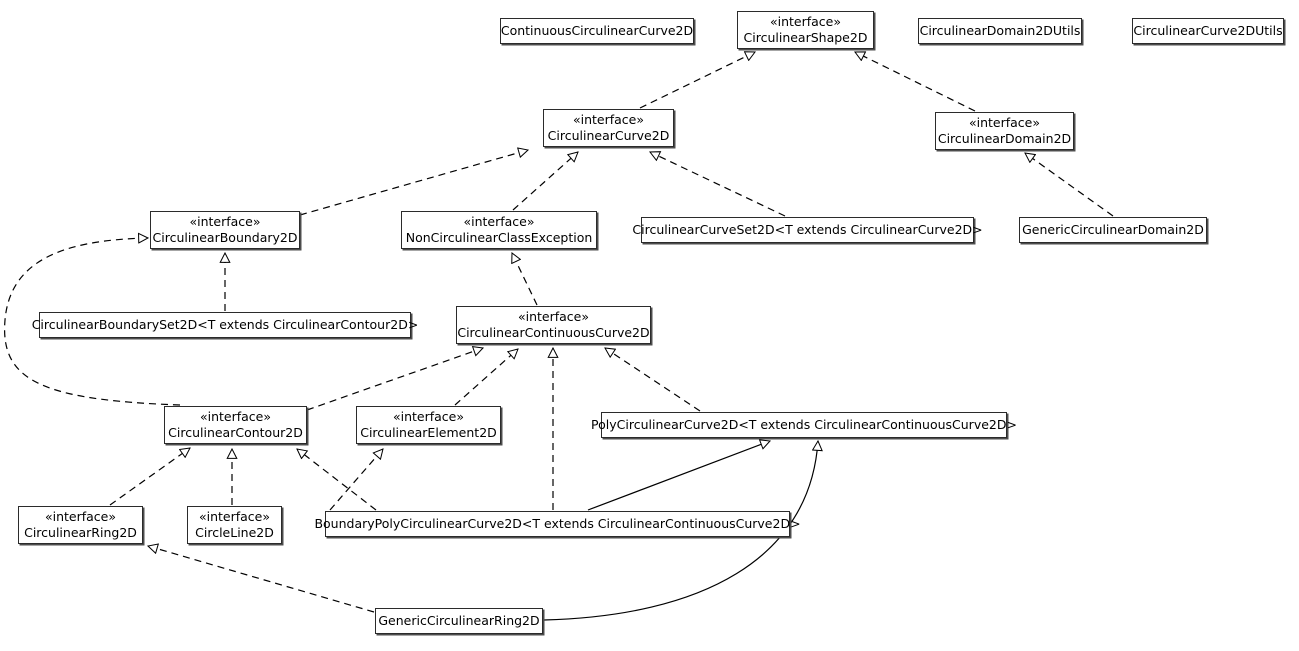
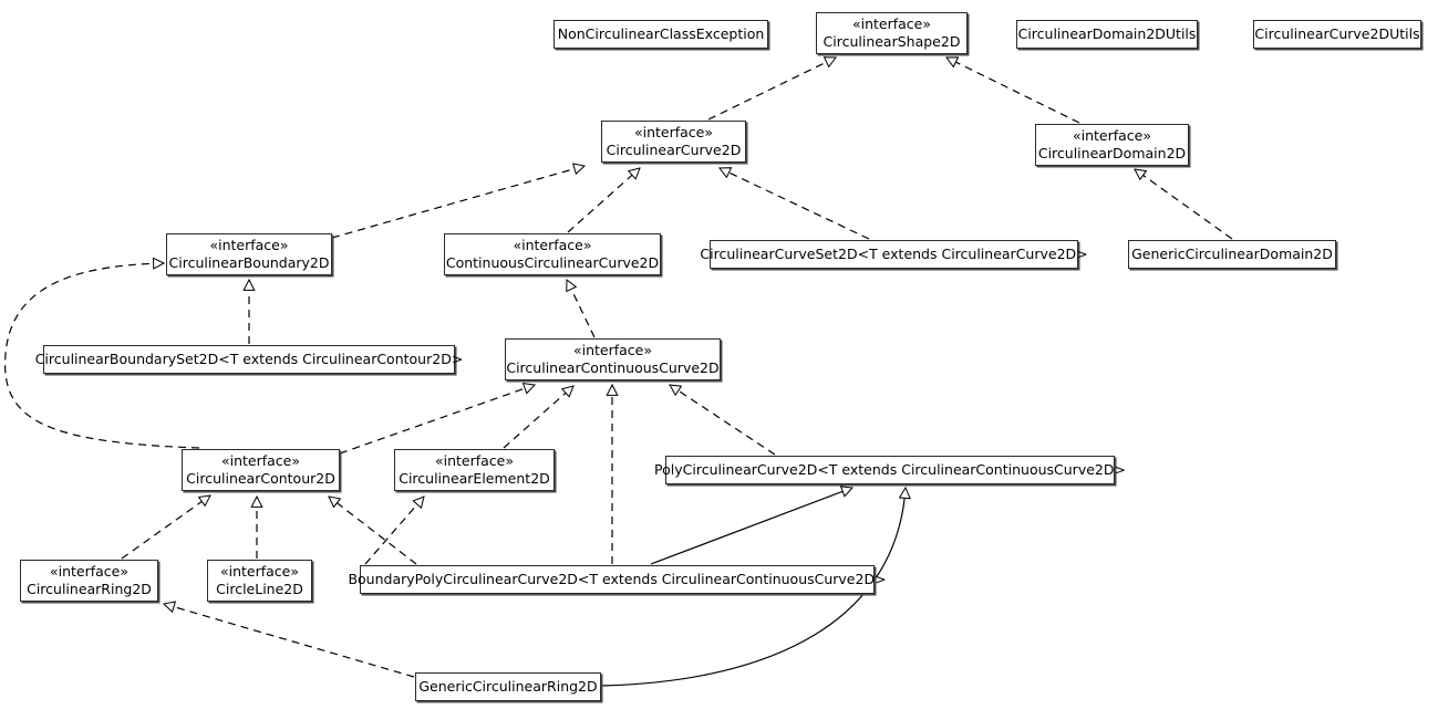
- ContinuousCirculinearCurve2D
+ NonCirculinearClassException
  «interface»
  CirculinearShape2D
  CirculinearDomain2DUtils
  CirculinearCurve2DUtils
  «interface»
  CirculinearCurve2D
  «interface»
  CirculinearDomain2D
  «interface»
  CirculinearBoundary2D
  «interface»
- NonCirculinearClassException
+ ContinuousCirculinearCurve2D
  CirculinearCurveSet2D<T extends CirculinearCurve2D>
  GenericCirculinearDomain2D
  CirculinearBoundarySet2D<T extends CirculinearContour2D>
  «interface»
  CirculinearContinuousCurve2D
  «interface»
  CirculinearContour2D
  «interface»
  CirculinearElement2D
  PolyCirculinearCurve2D<T extends CirculinearContinuousCurve2D>
  «interface»
  CirculinearRing2D
  «interface»
  CircleLine2D
  BoundaryPolyCirculinearCurve2D<T extends CirculinearContinuousCurve2D>
  GenericCirculinearRing2D
